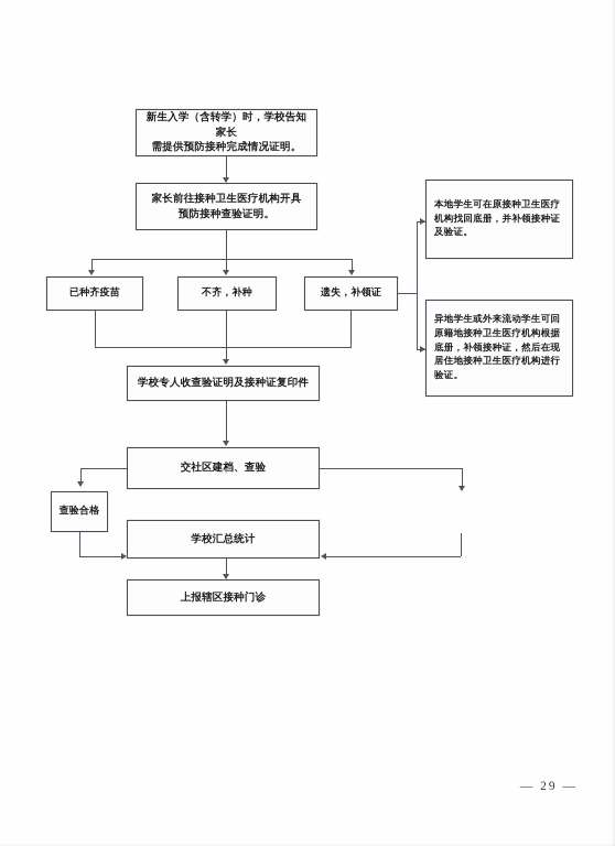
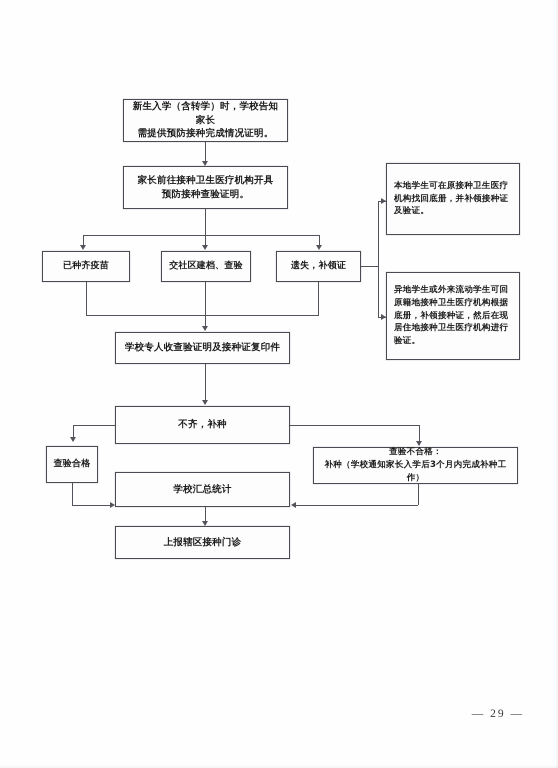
  新生入学（含转学）时，学校告知家长
  需提供预防接种完成情况证明。
  家长前往接种卫生医疗机构开具
  预防接种查验证明。
  已种齐疫苗
- 不齐，补种
+ 交社区建档、查验
  遗失，补领证
  本地学生可在原接种卫生医疗机构找回底册，并补领接种证及验证。
  异地学生或外来流动学生可回原籍地接种卫生医疗机构根据底册，补领接种证，然后在现居住地接种卫生医疗机构进行验证。
  学校专人收查验证明及接种证复印件
- 交社区建档、查验
+ 不齐，补种
  查验合格
+ 查验不合格：
+ 补种（学校通知家长入学后3个月内完成补种工作）
  学校汇总统计
  上报辖区接种门诊
  — 29 —
